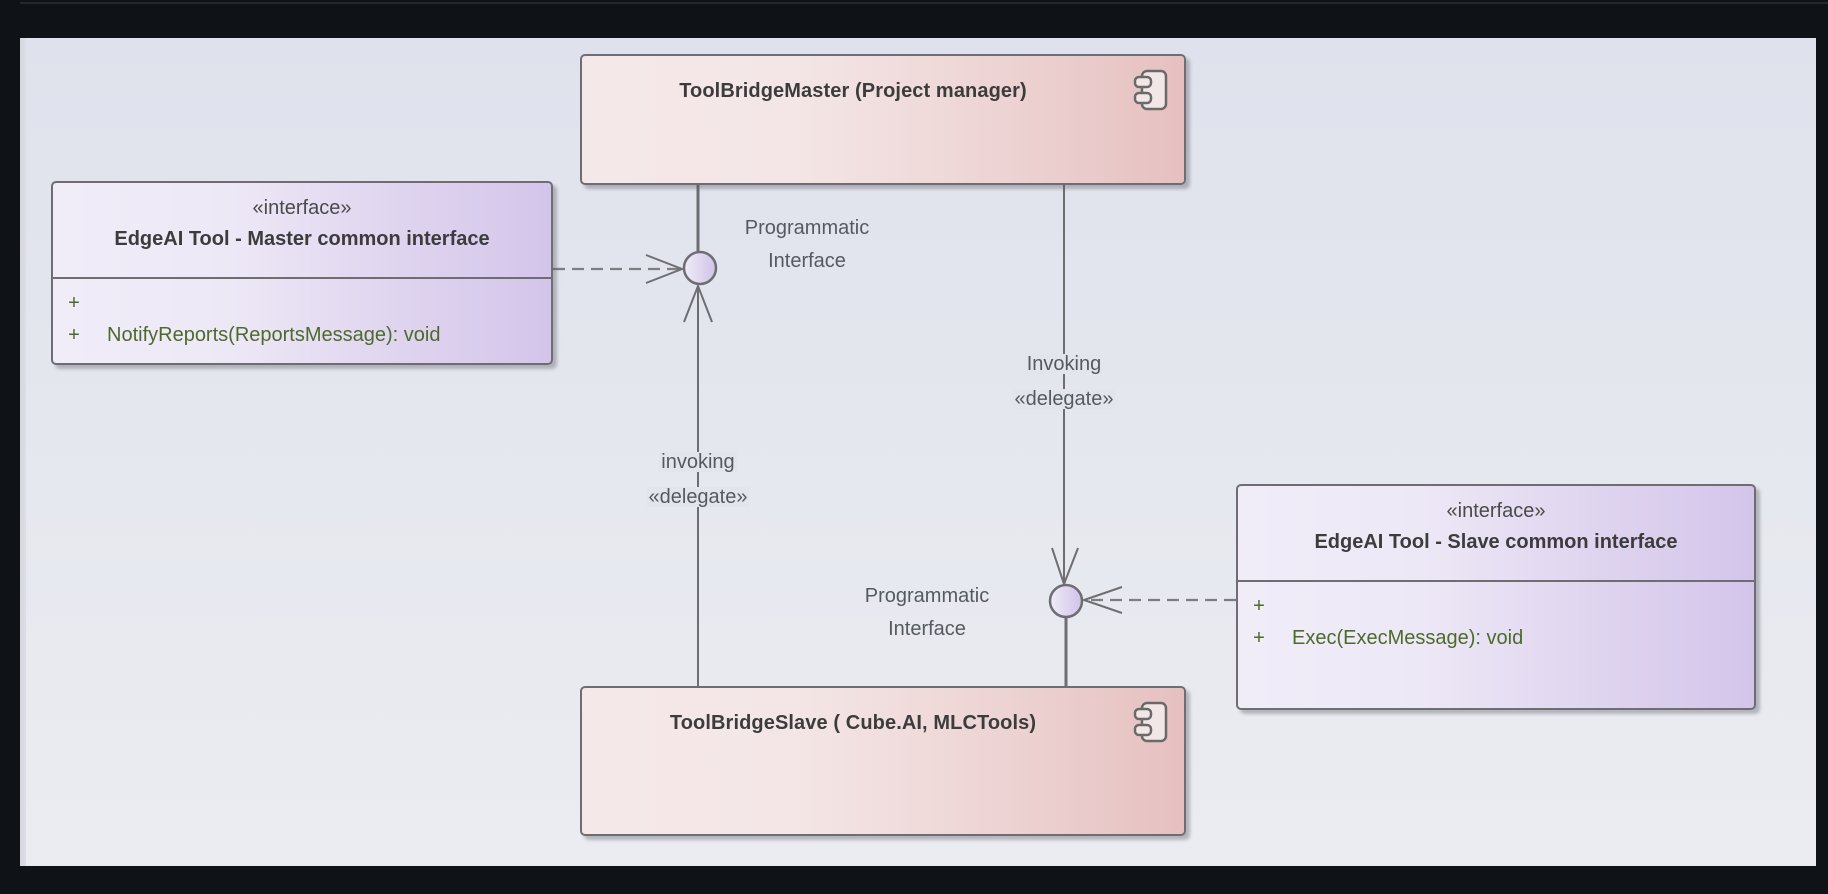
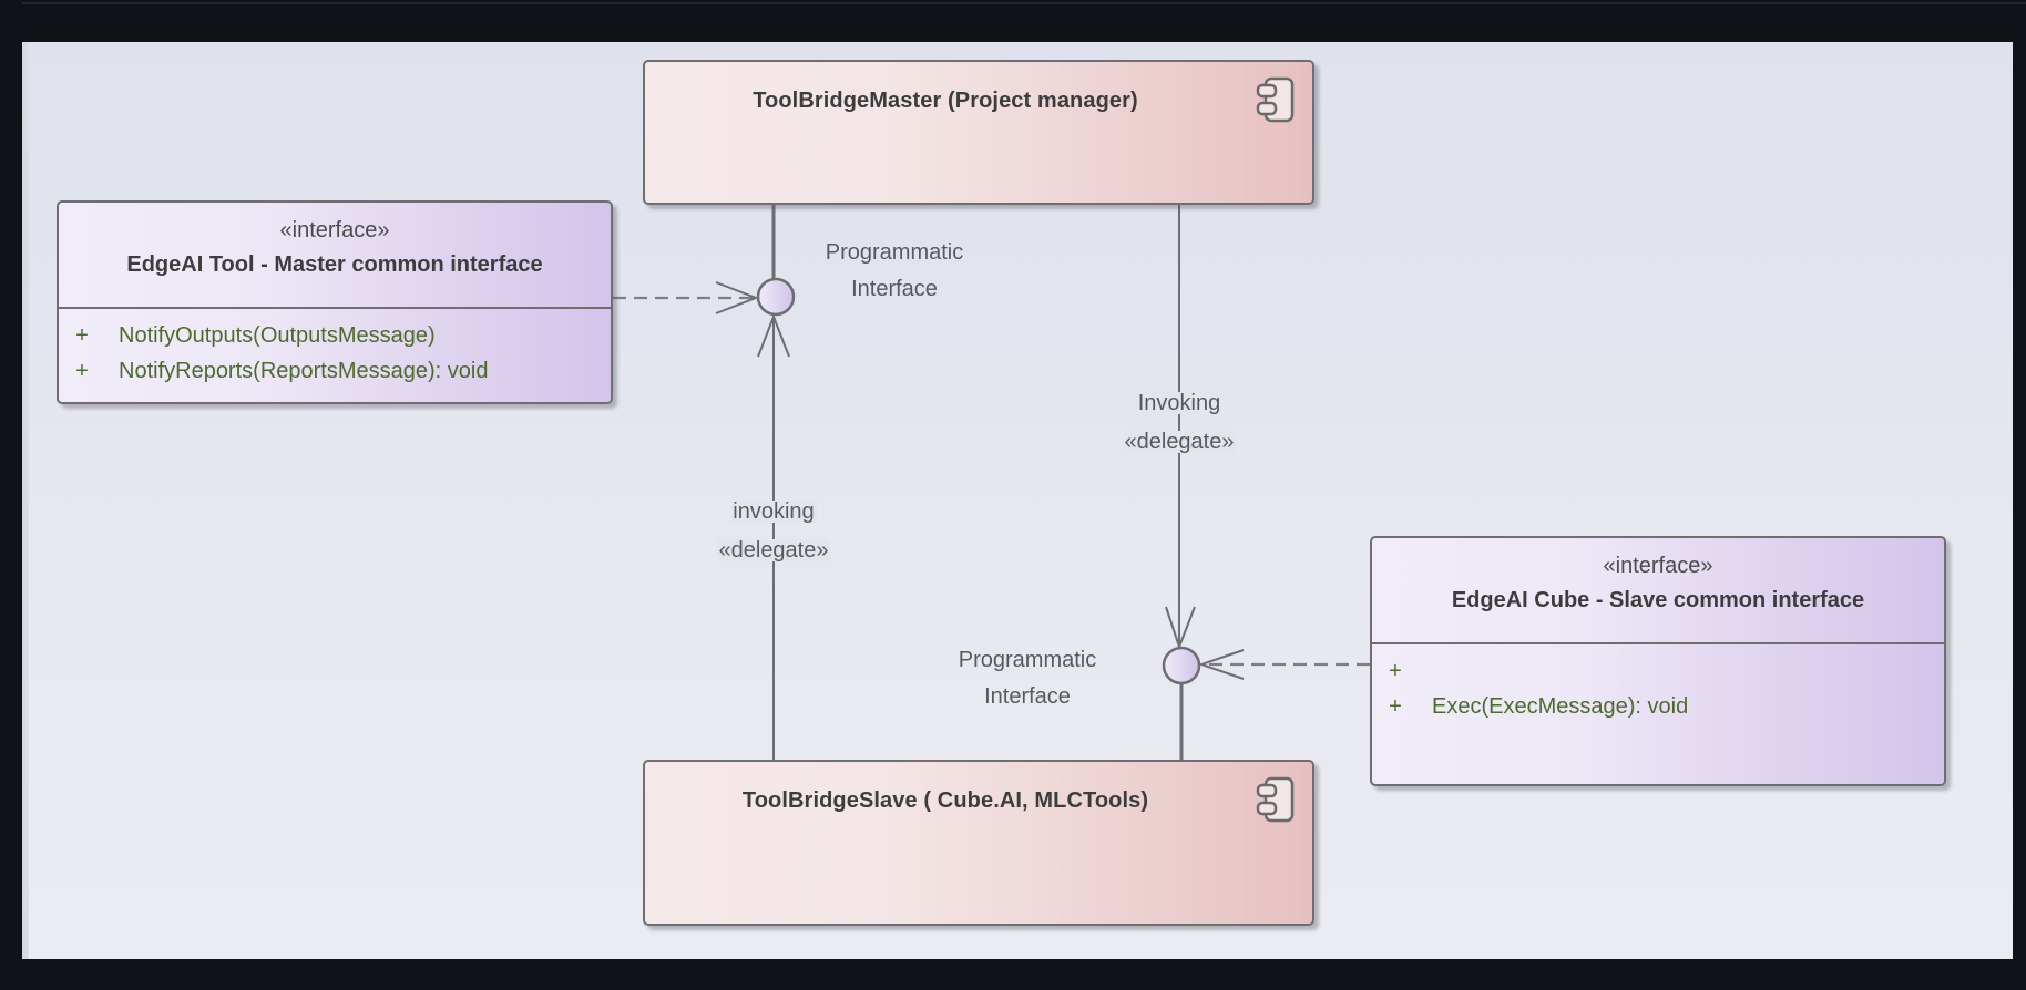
  ToolBridgeMaster (Project manager)
  ToolBridgeSlave ( Cube.AI, MLCTools)
  «interface»
  EdgeAI Tool - Master common interface
  +
+ NotifyOutputs(OutputsMessage)
  +
  NotifyReports(ReportsMessage): void
  «interface»
- EdgeAI Tool - Slave common interface
+ EdgeAI Cube - Slave common interface
  +
  +
  Exec(ExecMessage): void
  Programmatic
  Interface
  Programmatic
  Interface
  invoking «delegate»
  Invoking «delegate»
